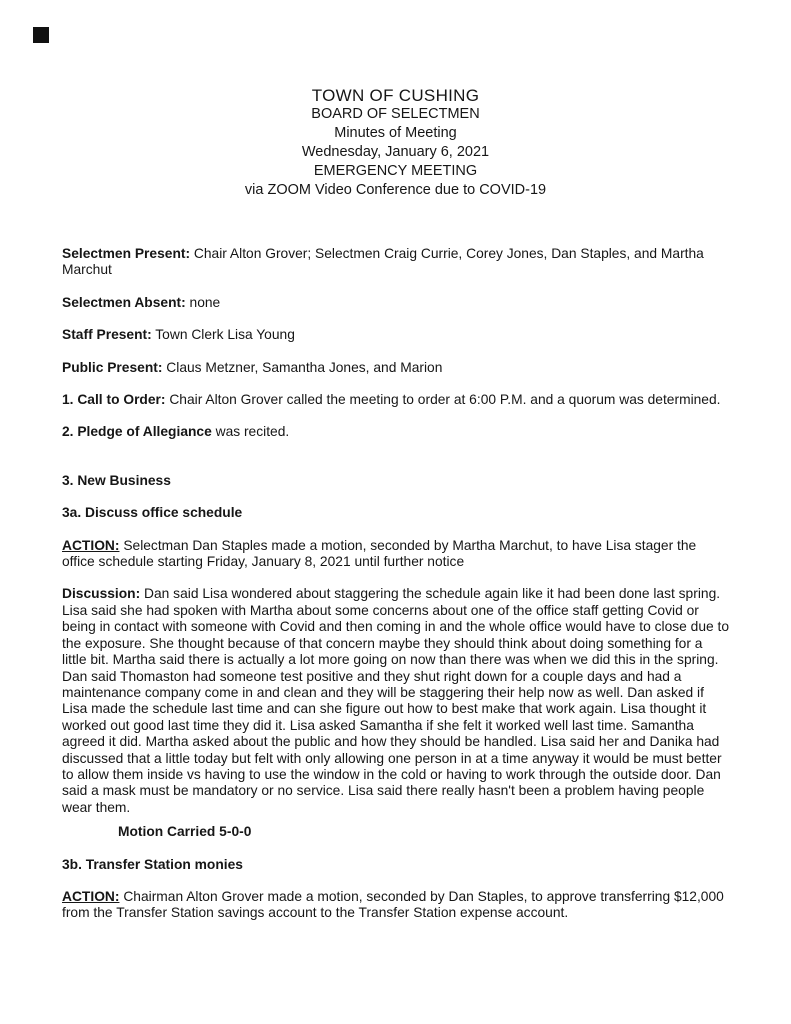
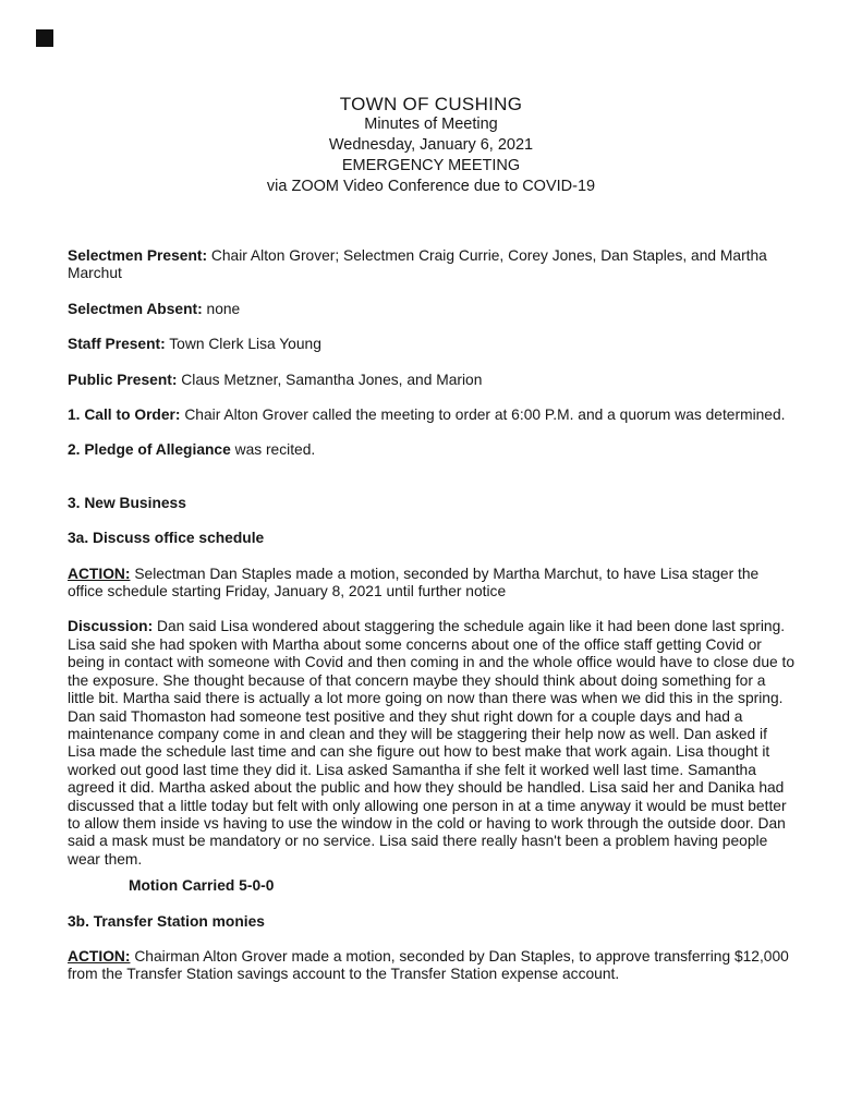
  TOWN OF CUSHING
- BOARD OF SELECTMEN
  Minutes of Meeting
  Wednesday, January 6, 2021
  EMERGENCY MEETING
  via ZOOM Video Conference due to COVID-19
  Selectmen Present: Chair Alton Grover; Selectmen Craig Currie, Corey Jones, Dan Staples, and Martha Marchut
  Selectmen Absent: none
  Staff Present: Town Clerk Lisa Young
  Public Present: Claus Metzner, Samantha Jones, and Marion
  1. Call to Order: Chair Alton Grover called the meeting to order at 6:00 P.M. and a quorum was determined.
  2. Pledge of Allegiance was recited.
  3. New Business
  3a. Discuss office schedule
  ACTION: Selectman Dan Staples made a motion, seconded by Martha Marchut, to have Lisa stager the office schedule starting Friday, January 8, 2021 until further notice
  Discussion: Dan said Lisa wondered about staggering the schedule again like it had been done last spring. Lisa said she had spoken with Martha about some concerns about one of the office staff getting Covid or being in contact with someone with Covid and then coming in and the whole office would have to close due to the exposure. She thought because of that concern maybe they should think about doing something for a little bit. Martha said there is actually a lot more going on now than there was when we did this in the spring. Dan said Thomaston had someone test positive and they shut right down for a couple days and had a maintenance company come in and clean and they will be staggering their help now as well. Dan asked if Lisa made the schedule last time and can she figure out how to best make that work again. Lisa thought it worked out good last time they did it. Lisa asked Samantha if she felt it worked well last time. Samantha agreed it did. Martha asked about the public and how they should be handled. Lisa said her and Danika had discussed that a little today but felt with only allowing one person in at a time anyway it would be must better to allow them inside vs having to use the window in the cold or having to work through the outside door. Dan said a mask must be mandatory or no service. Lisa said there really hasn't been a problem having people wear them.
  Motion Carried 5-0-0
  3b. Transfer Station monies
  ACTION: Chairman Alton Grover made a motion, seconded by Dan Staples, to approve transferring $12,000 from the Transfer Station savings account to the Transfer Station expense account.
